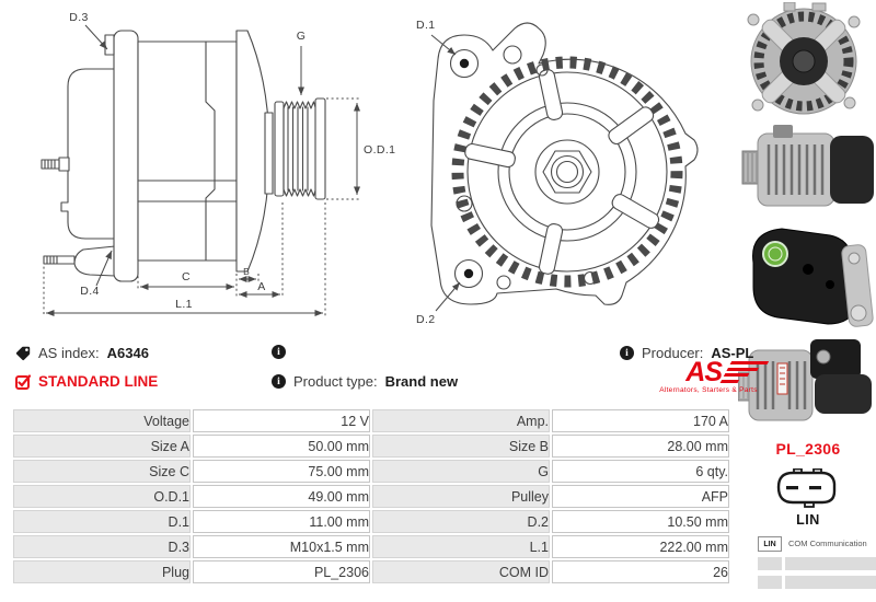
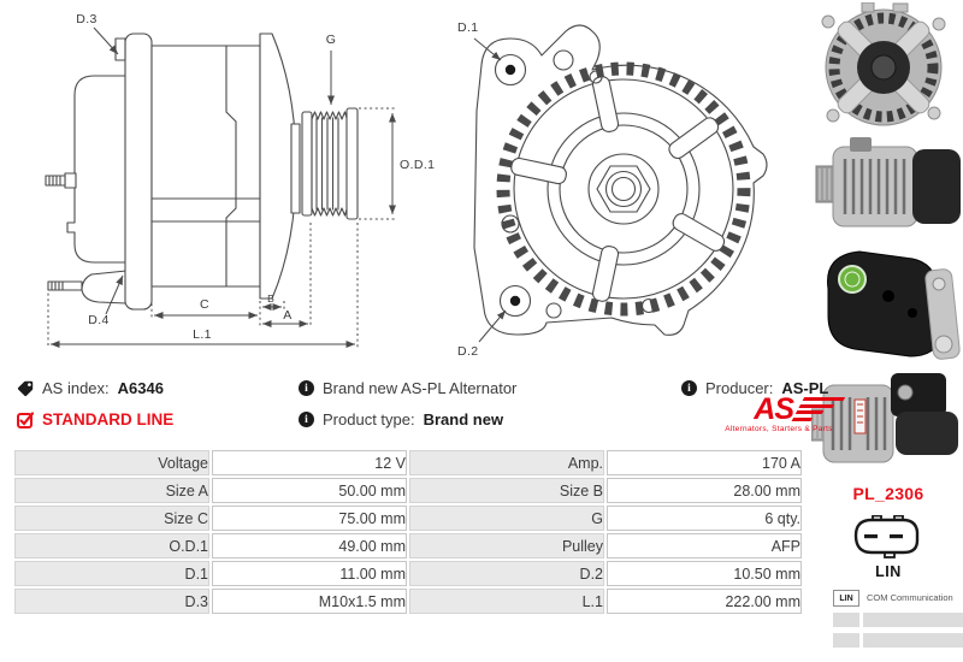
  D.3
  D.4
  G
  O.D.1
  C
  B
  A
  L.1
  D.1
  D.2
  AS index:
  A6346
  STANDARD LINE
  i
+ Brand new AS-PL Alternator
  i
  Product type:
  Brand new
  i
  Producer:
  AS-PL
  AS
  Voltage	12 V	Amp.	170 A
  Size A	50.00 mm	Size B	28.00 mm
  Size C	75.00 mm	G	6 qty.
  O.D.1	49.00 mm	Pulley	AFP
  D.1	11.00 mm	D.2	10.50 mm
  D.3	M10x1.5 mm	L.1	222.00 mm
- Plug	PL_2306	COM ID	26
  PL_2306
  LIN
  COM Communication
